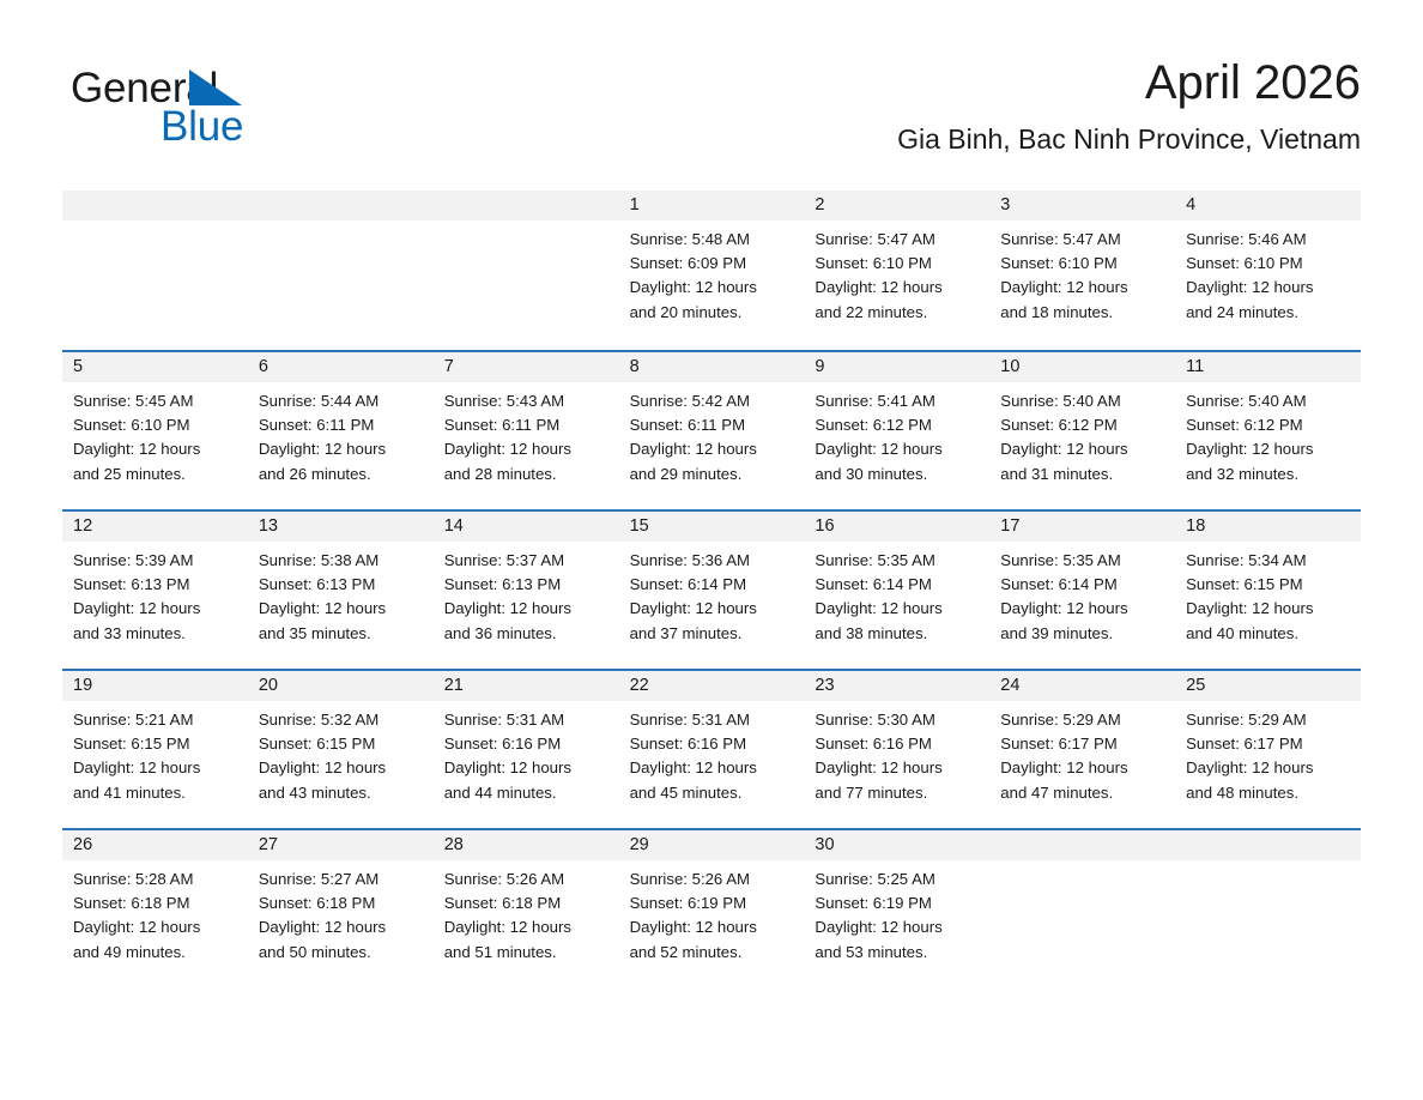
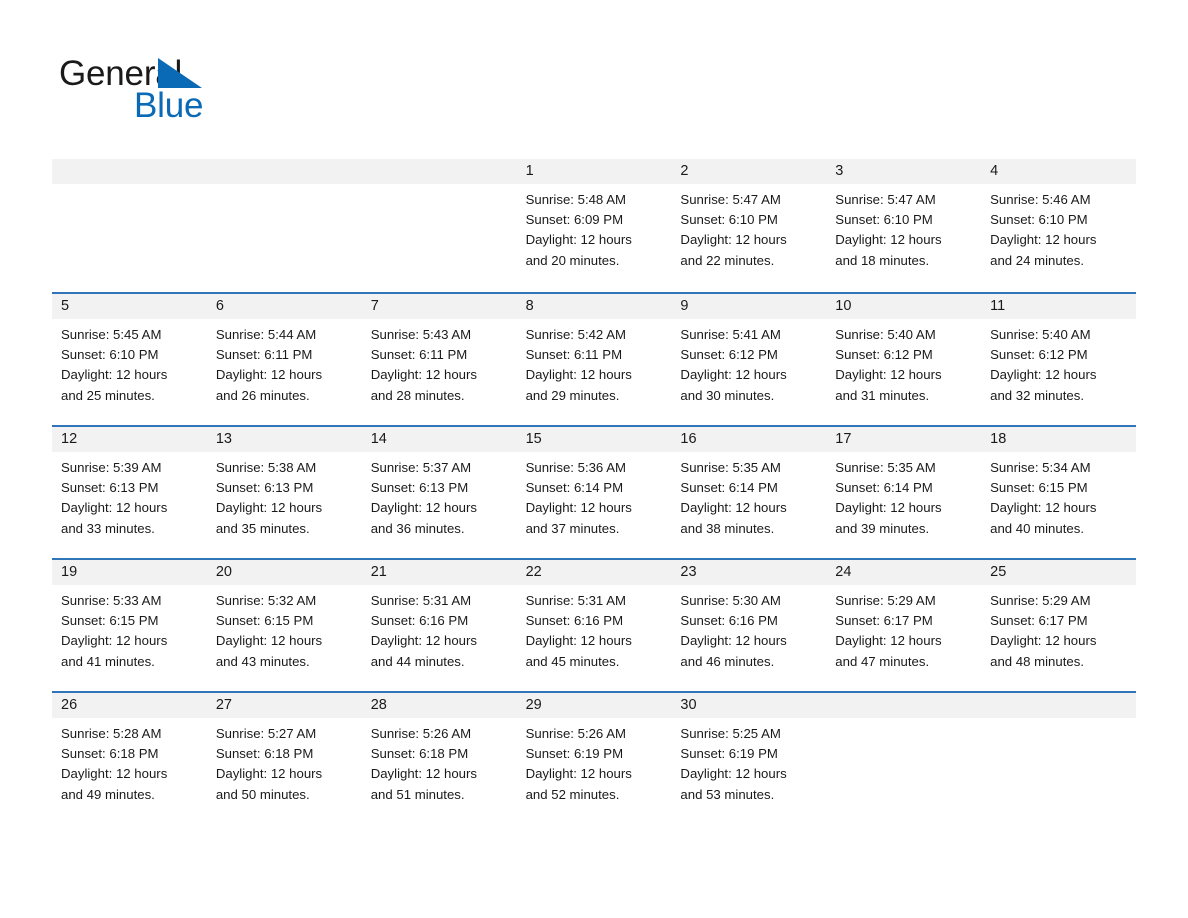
  Gener
  Blue
- April 2026
- Gia Binh, Bac Ninh Province, Vietnam
  1
  Sunrise: 5:48 AM
  Sunset: 6:09 PM
  Daylight: 12 hours
  and 20 minutes.
  2
  Sunrise: 5:47 AM
  Sunset: 6:10 PM
  Daylight: 12 hours
  and 22 minutes.
  3
  Sunrise: 5:47 AM
  Sunset: 6:10 PM
  Daylight: 12 hours
  and 18 minutes.
  4
  Sunrise: 5:46 AM
  Sunset: 6:10 PM
  Daylight: 12 hours
  and 24 minutes.
  5
  Sunrise: 5:45 AM
  Sunset: 6:10 PM
  Daylight: 12 hours
  and 25 minutes.
  6
  Sunrise: 5:44 AM
  Sunset: 6:11 PM
  Daylight: 12 hours
  and 26 minutes.
  7
  Sunrise: 5:43 AM
  Sunset: 6:11 PM
  Daylight: 12 hours
  and 28 minutes.
  8
  Sunrise: 5:42 AM
  Sunset: 6:11 PM
  Daylight: 12 hours
  and 29 minutes.
  9
  Sunrise: 5:41 AM
  Sunset: 6:12 PM
  Daylight: 12 hours
  and 30 minutes.
  10
  Sunrise: 5:40 AM
  Sunset: 6:12 PM
  Daylight: 12 hours
  and 31 minutes.
  11
  Sunrise: 5:40 AM
  Sunset: 6:12 PM
  Daylight: 12 hours
  and 32 minutes.
  12
  Sunrise: 5:39 AM
  Sunset: 6:13 PM
  Daylight: 12 hours
  and 33 minutes.
  13
  Sunrise: 5:38 AM
  Sunset: 6:13 PM
  Daylight: 12 hours
  and 35 minutes.
  14
  Sunrise: 5:37 AM
  Sunset: 6:13 PM
  Daylight: 12 hours
  and 36 minutes.
  15
  Sunrise: 5:36 AM
  Sunset: 6:14 PM
  Daylight: 12 hours
  and 37 minutes.
  16
  Sunrise: 5:35 AM
  Sunset: 6:14 PM
  Daylight: 12 hours
  and 38 minutes.
  17
  Sunrise: 5:35 AM
  Sunset: 6:14 PM
  Daylight: 12 hours
  and 39 minutes.
  18
  Sunrise: 5:34 AM
  Sunset: 6:15 PM
  Daylight: 12 hours
  and 40 minutes.
  19
- Sunrise: 5:21 AM
+ Sunrise: 5:33 AM
  Sunset: 6:15 PM
  Daylight: 12 hours
  and 41 minutes.
  20
  Sunrise: 5:32 AM
  Sunset: 6:15 PM
  Daylight: 12 hours
  and 43 minutes.
  21
  Sunrise: 5:31 AM
  Sunset: 6:16 PM
  Daylight: 12 hours
  and 44 minutes.
  22
  Sunrise: 5:31 AM
  Sunset: 6:16 PM
  Daylight: 12 hours
  and 45 minutes.
  23
  Sunrise: 5:30 AM
  Sunset: 6:16 PM
  Daylight: 12 hours
- and 77 minutes.
+ and 46 minutes.
  24
  Sunrise: 5:29 AM
  Sunset: 6:17 PM
  Daylight: 12 hours
  and 47 minutes.
  25
  Sunrise: 5:29 AM
  Sunset: 6:17 PM
  Daylight: 12 hours
  and 48 minutes.
  26
  Sunrise: 5:28 AM
  Sunset: 6:18 PM
  Daylight: 12 hours
  and 49 minutes.
  27
  Sunrise: 5:27 AM
  Sunset: 6:18 PM
  Daylight: 12 hours
  and 50 minutes.
  28
  Sunrise: 5:26 AM
  Sunset: 6:18 PM
  Daylight: 12 hours
  and 51 minutes.
  29
  Sunrise: 5:26 AM
  Sunset: 6:19 PM
  Daylight: 12 hours
  and 52 minutes.
  30
  Sunrise: 5:25 AM
  Sunset: 6:19 PM
  Daylight: 12 hours
  and 53 minutes.
